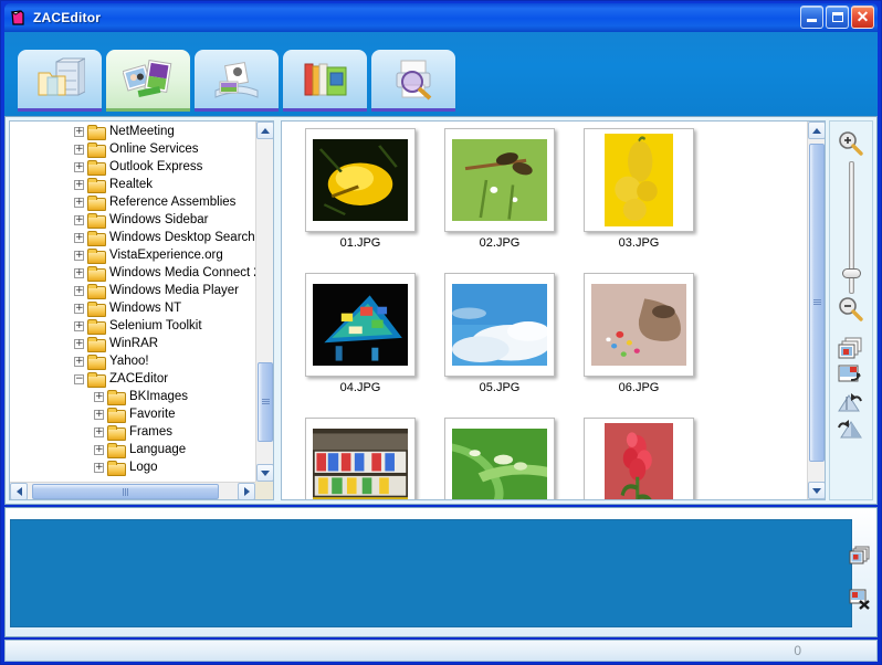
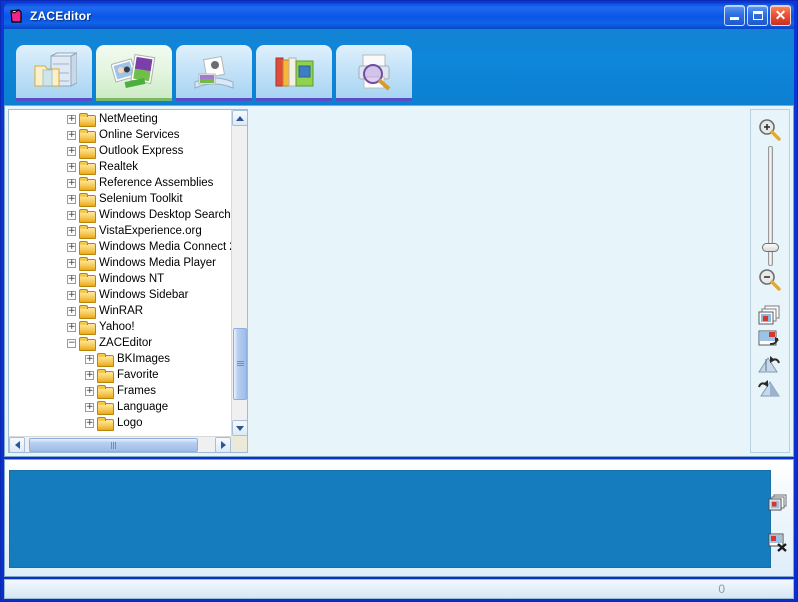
  ZACEditor
  ✕
  +
  NetMeeting
  +
  Online Services
  +
  Outlook Express
  +
  Realtek
  +
  Reference Assemblies
  +
- Windows Sidebar
+ Selenium Toolkit
  +
  Windows Desktop Search
  +
  VistaExperience.org
  +
  Windows Media Connect
  +
  Windows Media Player
  +
  Windows NT
  +
- Selenium Toolkit
+ Windows Sidebar
  +
  WinRAR
  +
  Yahoo!
  −
  ZACEditor
  +
  BKImages
  +
  Favorite
  +
  Frames
  +
  Language
  +
  Logo
- 01.JPG
- 02.JPG
- 03.JPG
- 04.JPG
- 05.JPG
- 06.JPG
  0
